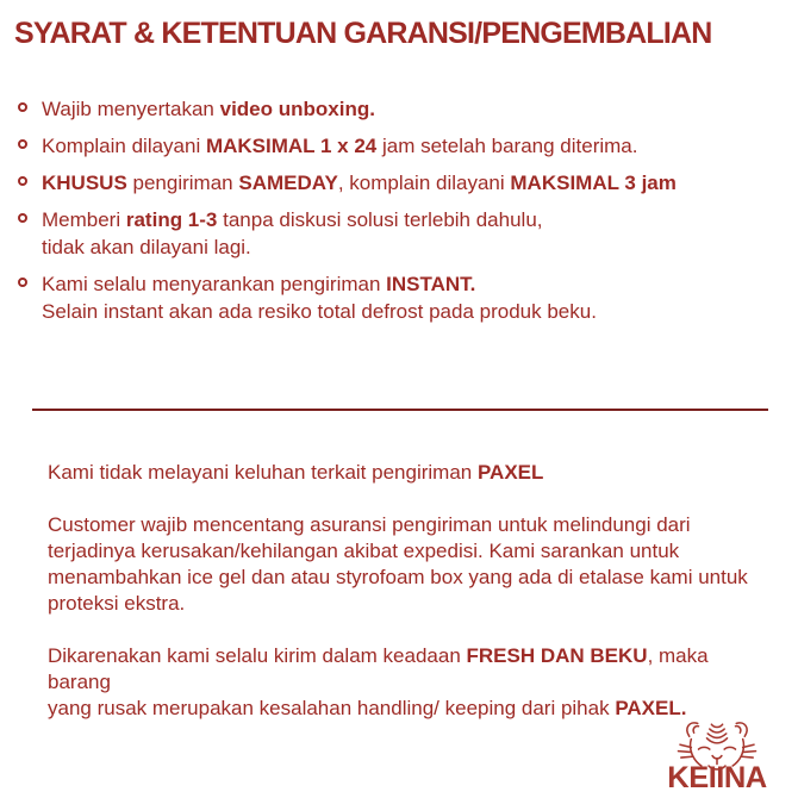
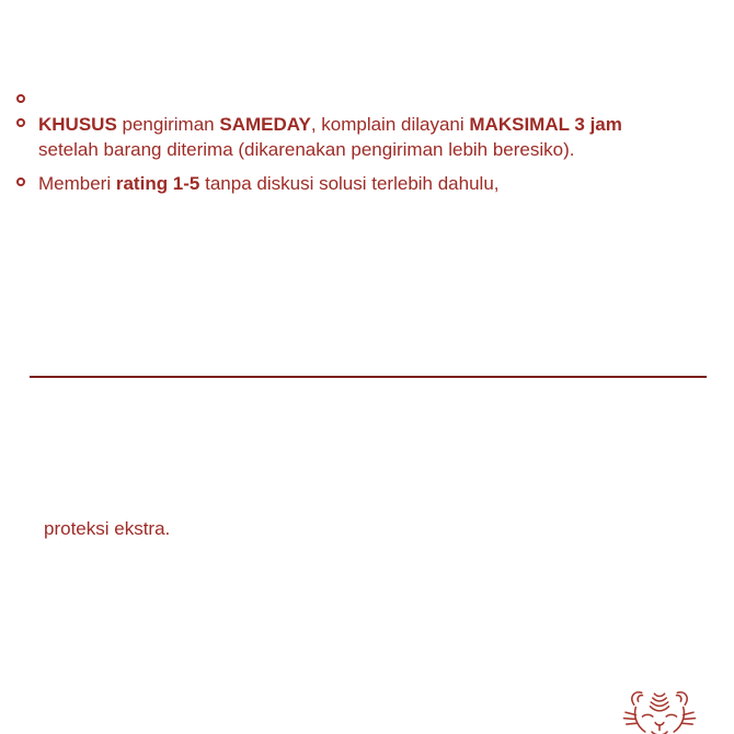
- SYARAT & KETENTUAN GARANSI/PENGEMBALIAN
- Wajib menyertakan video unboxing.
- Komplain dilayani MAKSIMAL 1 x 24 jam setelah barang diterima.
  KHUSUS pengiriman SAMEDAY, komplain dilayani MAKSIMAL 3 jam
+ setelah barang diterima (dikarenakan pengiriman lebih beresiko).
- Memberi rating 1-3 tanpa diskusi solusi terlebih dahulu,
+ Memberi rating 1-5 tanpa diskusi solusi terlebih dahulu,
- tidak akan dilayani lagi.
- Kami selalu menyarankan pengiriman INSTANT.
- Selain instant akan ada resiko total defrost pada produk beku.
- Kami tidak melayani keluhan terkait pengiriman PAXEL
- Customer wajib mencentang asuransi pengiriman untuk melindungi dari
- terjadinya kerusakan/kehilangan akibat expedisi. Kami sarankan untuk
- menambahkan ice gel dan atau styrofoam box yang ada di etalase kami untuk
  proteksi ekstra.
- Dikarenakan kami selalu kirim dalam keadaan FRESH DAN BEKU, maka barang
- yang rusak merupakan kesalahan handling/ keeping dari pihak PAXEL.
- KEIINA
